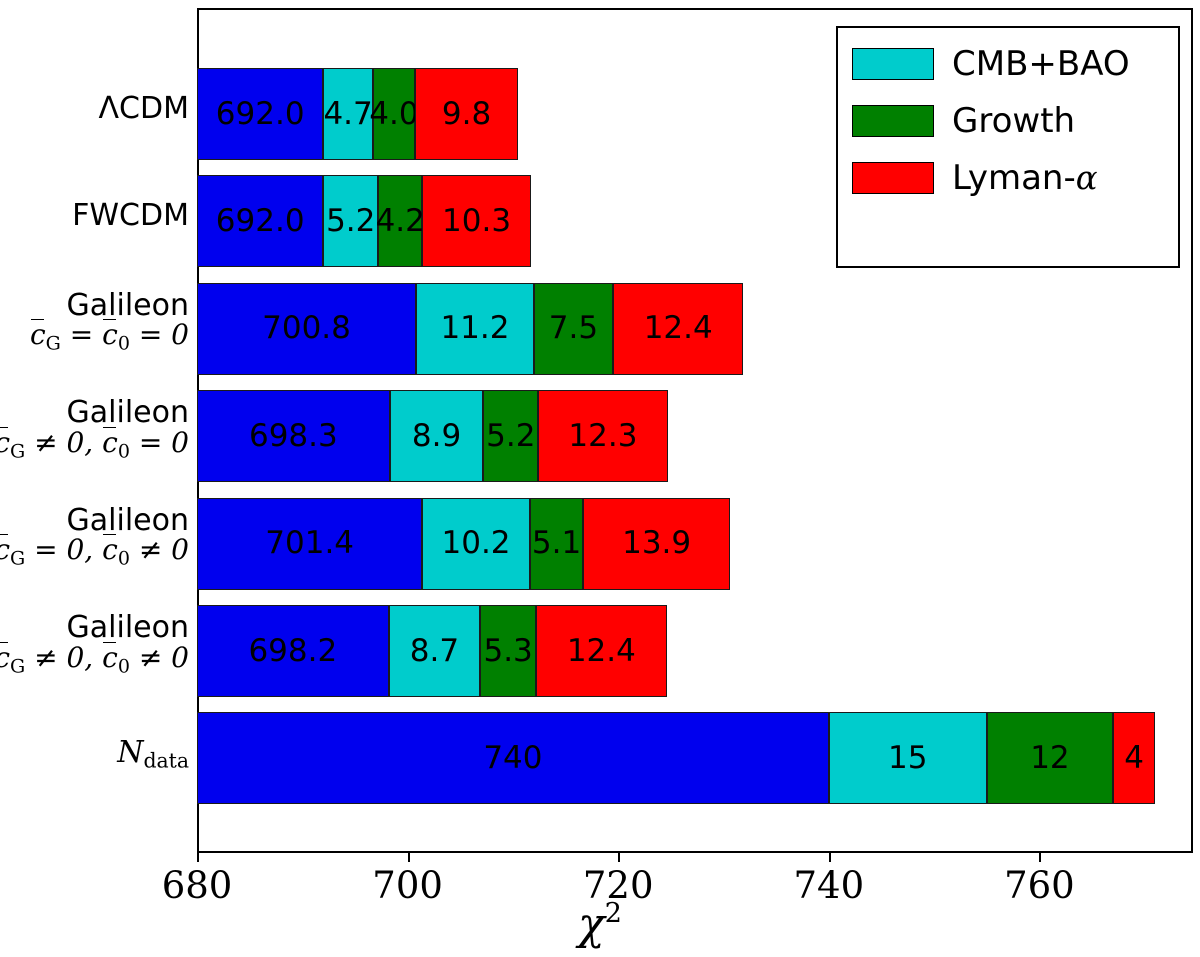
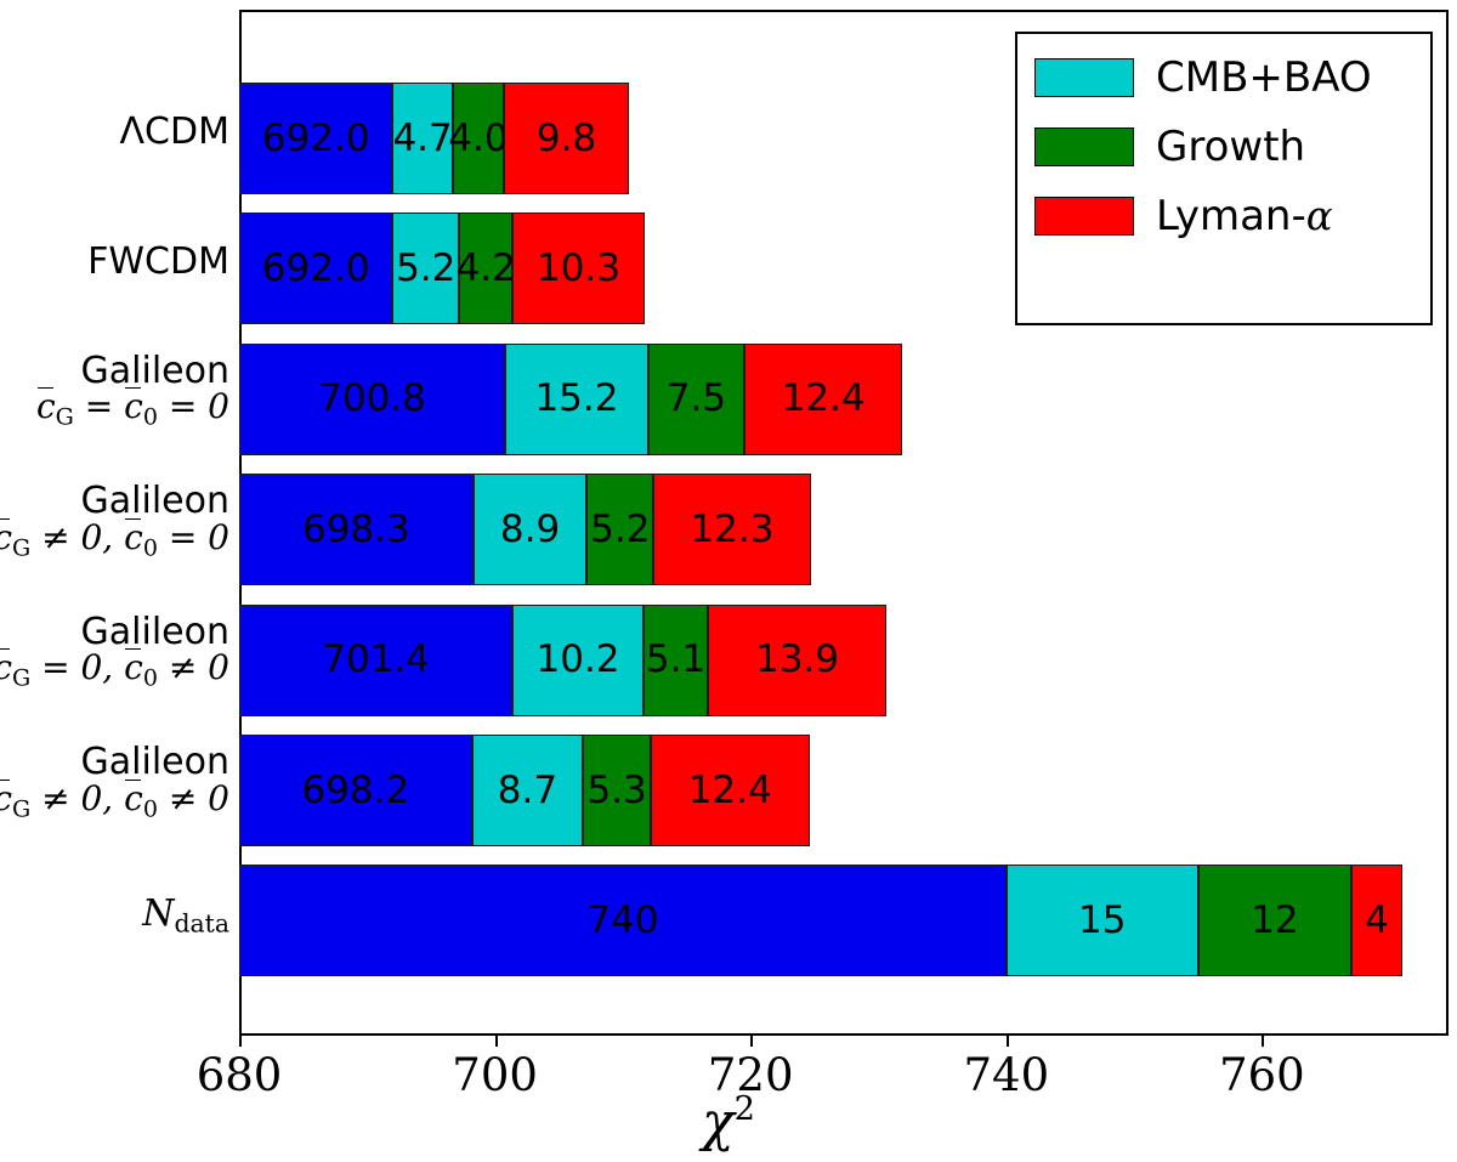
  ΛCDM
  FWCDM
  Galileon
  cG = c0 = 0
  Galileon
  cG ≠ 0, c0 = 0
  Galileon
  cG = 0, c0 ≠ 0
  Galileon
  cG ≠ 0, c0 ≠ 0
  Ndata
  692.0
  4.7
  4.0
  9.8
  692.0
  5.2
  4.2
  10.3
  700.8
- 11.2
+ 15.2
  7.5
  12.4
  698.3
  8.9
  5.2
  12.3
  701.4
  10.2
  5.1
  13.9
  698.2
  8.7
  5.3
  12.4
  740
  15
  12
  4
  680
  700
  720
  740
  760
  χ2
  CMB+BAO
  Growth
  Lyman-α
